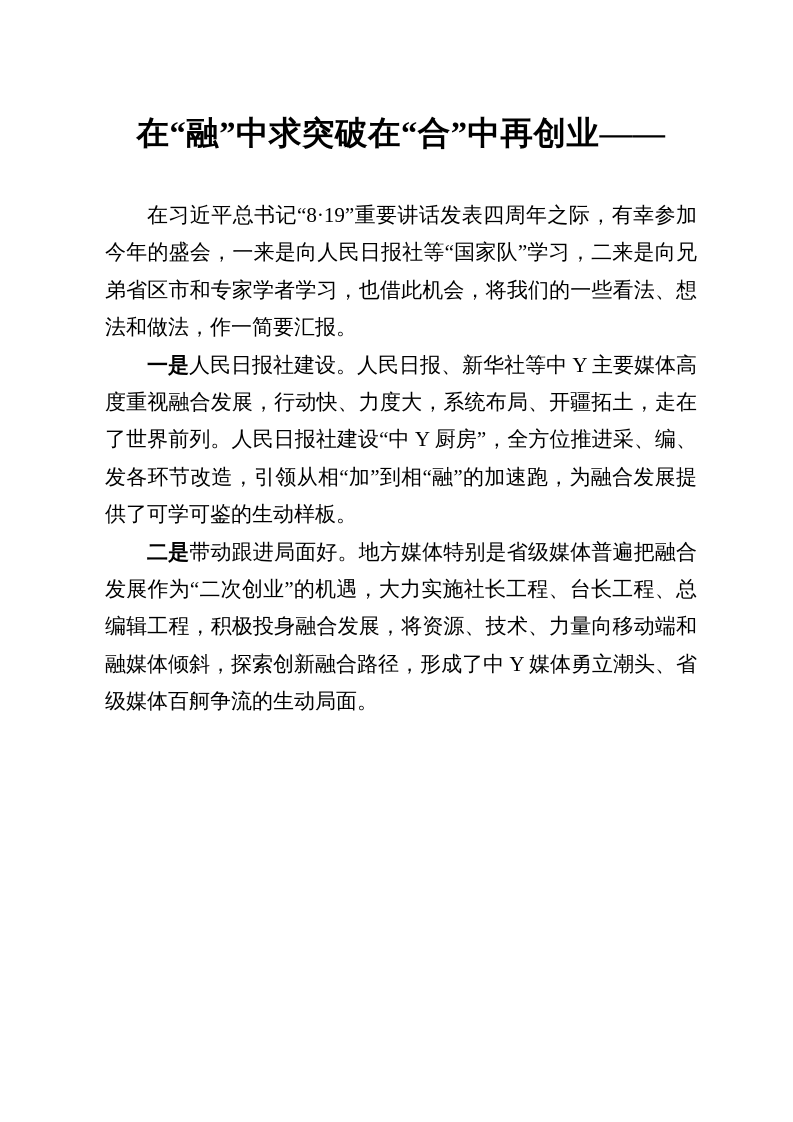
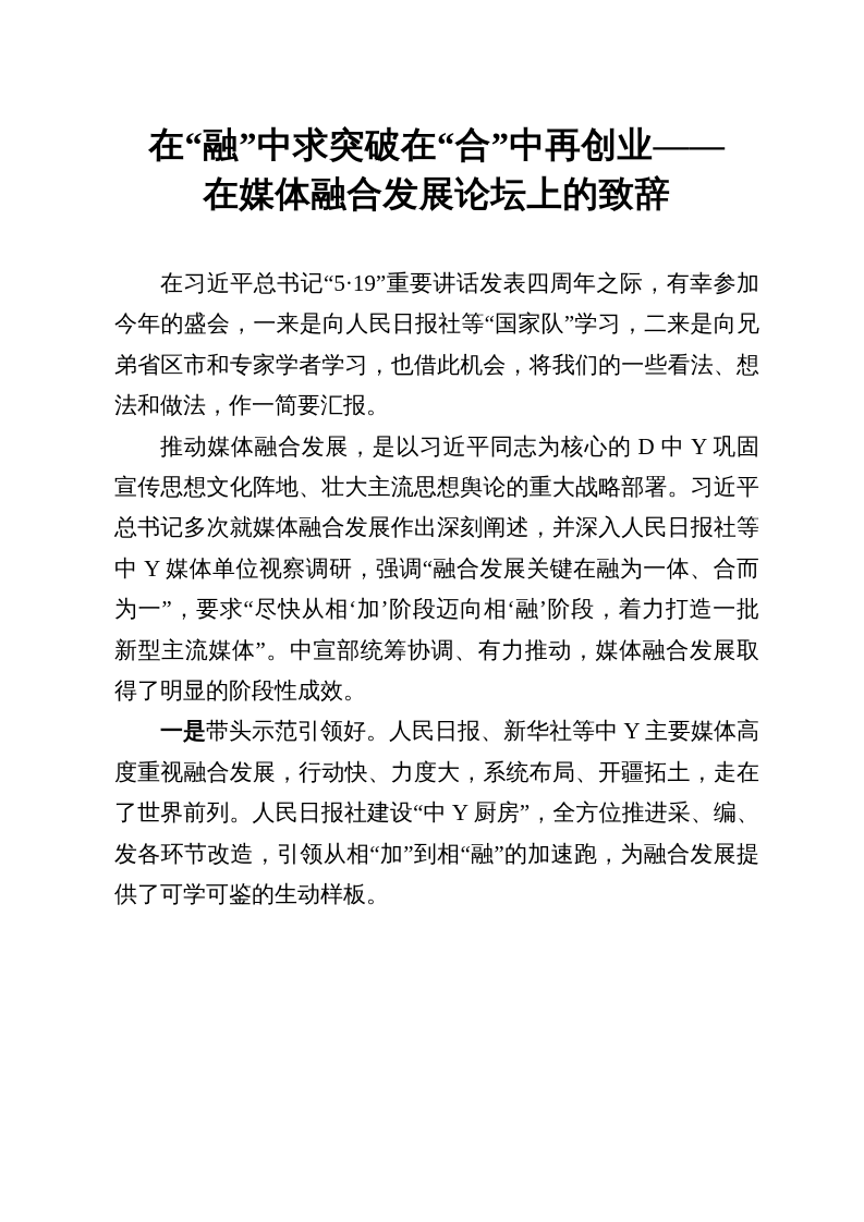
  在“融”中求突破在“合”中再创业——
+ 在媒体融合发展论坛上的致辞
- 在习近平总书记“8·19”重要讲话发表四周年之际，有幸参加今年的盛会，一来是向人民日报社等“国家队”学习，二来是向兄弟省区市和专家学者学习，也借此机会，将我们的一些看法、想法和做法，作一简要汇报。
+ 在习近平总书记“5·19”重要讲话发表四周年之际，有幸参加今年的盛会，一来是向人民日报社等“国家队”学习，二来是向兄弟省区市和专家学者学习，也借此机会，将我们的一些看法、想法和做法，作一简要汇报。
+ 推动媒体融合发展，是以习近平同志为核心的 D 中 Y 巩固宣传思想文化阵地、壮大主流思想舆论的重大战略部署。习近平总书记多次就媒体融合发展作出深刻阐述，并深入人民日报社等中 Y 媒体单位视察调研，强调“融合发展关键在融为一体、合而为一”，要求“尽快从相‘加’阶段迈向相‘融’阶段，着力打造一批新型主流媒体”。中宣部统筹协调、有力推动，媒体融合发展取得了明显的阶段性成效。
- 一是人民日报社建设。人民日报、新华社等中 Y 主要媒体高度重视融合发展，行动快、力度大，系统布局、开疆拓土，走在了世界前列。人民日报社建设“中 Y 厨房”，全方位推进采、编、发各环节改造，引领从相“加”到相“融”的加速跑，为融合发展提供了可学可鉴的生动样板。
+ 一是带头示范引领好。人民日报、新华社等中 Y 主要媒体高度重视融合发展，行动快、力度大，系统布局、开疆拓土，走在了世界前列。人民日报社建设“中 Y 厨房”，全方位推进采、编、发各环节改造，引领从相“加”到相“融”的加速跑，为融合发展提供了可学可鉴的生动样板。
- 二是带动跟进局面好。地方媒体特别是省级媒体普遍把融合发展作为“二次创业”的机遇，大力实施社长工程、台长工程、总编辑工程，积极投身融合发展，将资源、技术、力量向移动端和融媒体倾斜，探索创新融合路径，形成了中 Y 媒体勇立潮头、省级媒体百舸争流的生动局面。
